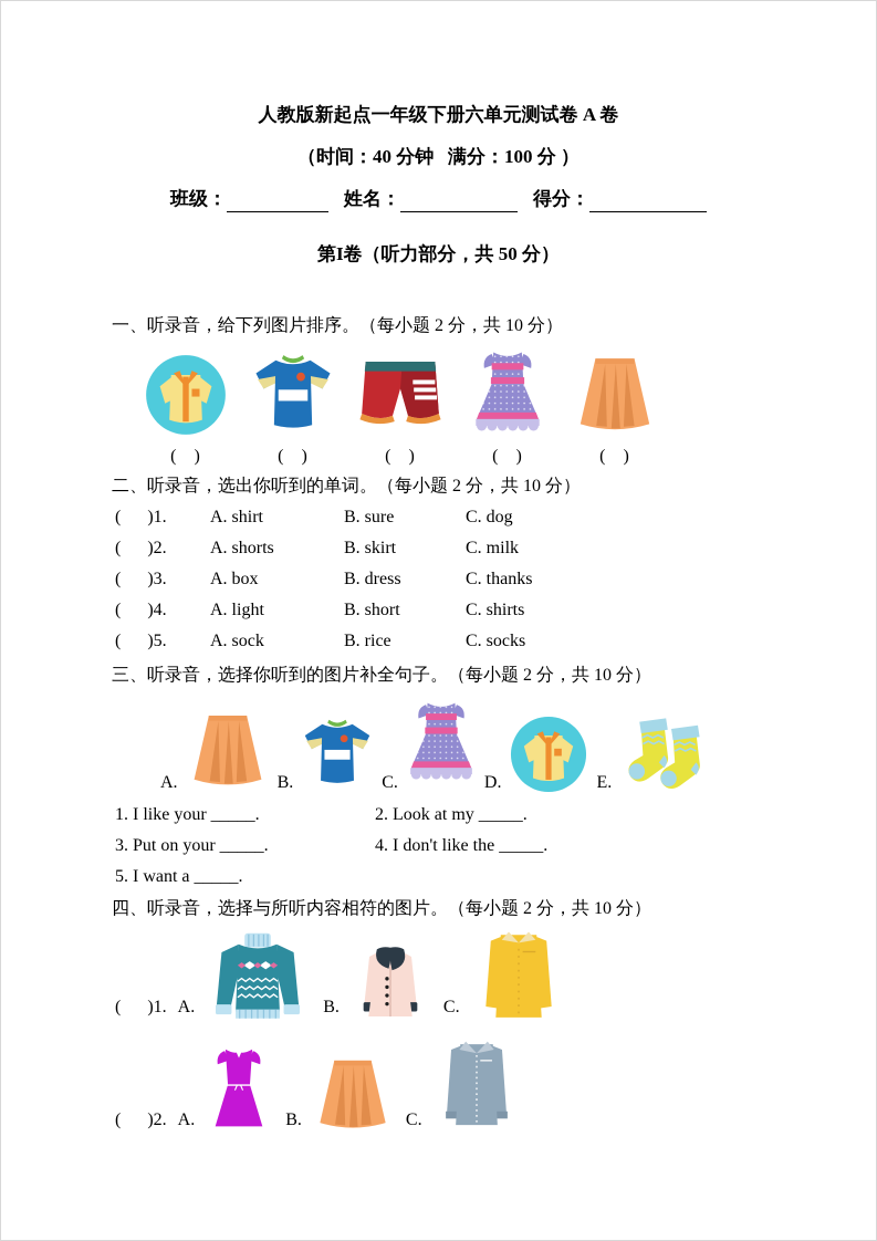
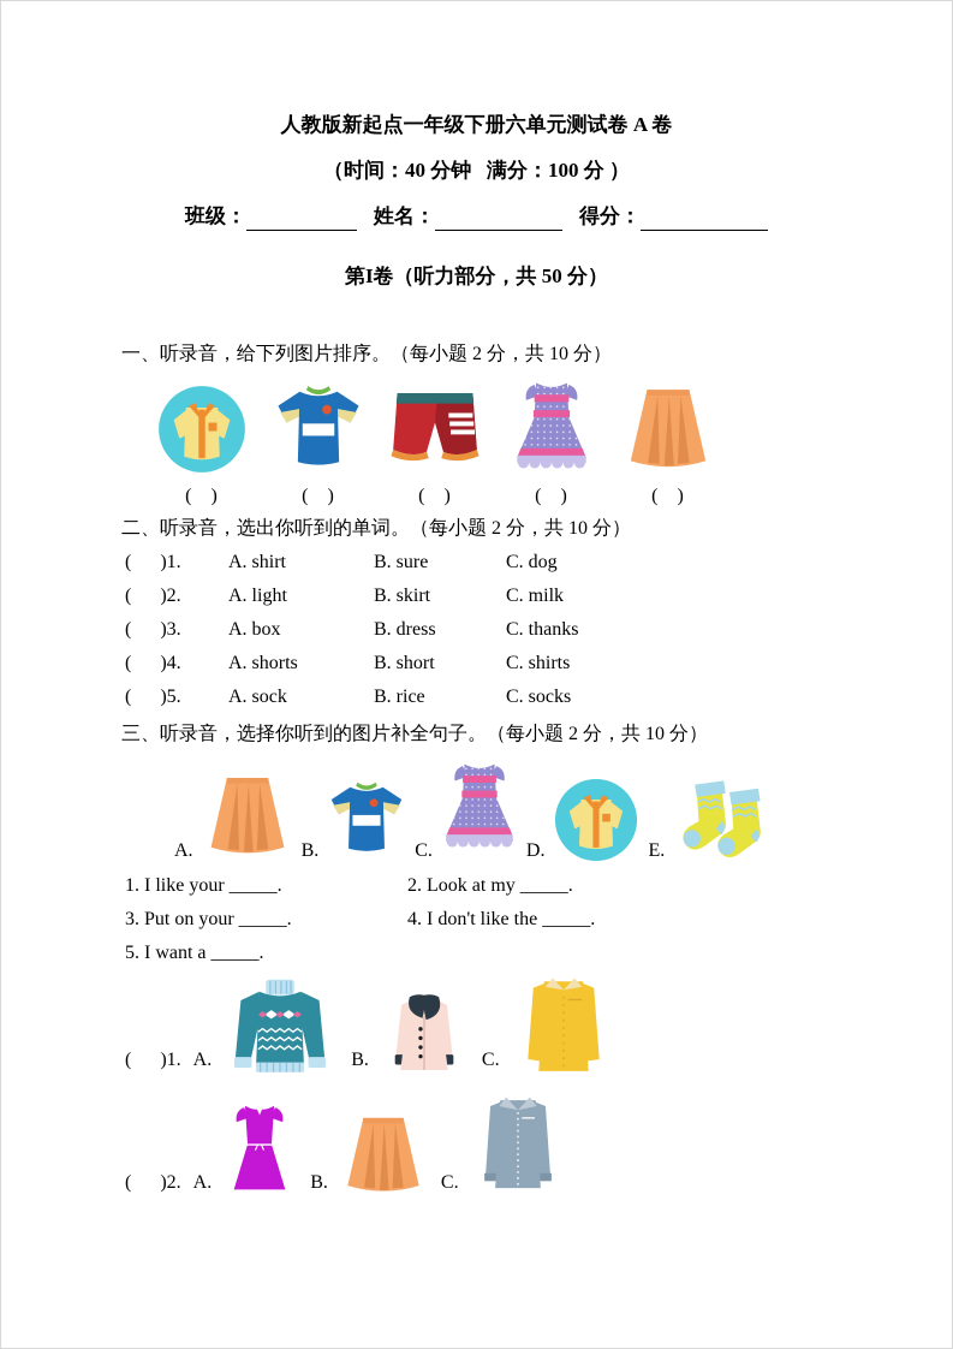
  人教版新起点一年级下册六单元测试卷 A 卷
  （时间：40 分钟 满分：100 分 ）
  班级：
  姓名：
  得分：
  第I卷（听力部分，共 50 分）
  一、听录音，给下列图片排序。（每小题 2 分，共 10 分）
  ( )
  ( )
  ( )
  ( )
  ( )
  二、听录音，选出你听到的单词。（每小题 2 分，共 10 分）
  ( )1.
  A. shirt
  B. sure
  C. dog
  ( )2.
- A. shorts
+ A. light
  B. skirt
  C. milk
  ( )3.
  A. box
  B. dress
  C. thanks
  ( )4.
- A. light
+ A. shorts
  B. short
  C. shirts
  ( )5.
  A. sock
  B. rice
  C. socks
  三、听录音，选择你听到的图片补全句子。（每小题 2 分，共 10 分）
  A.
  B.
  C.
  D.
  E.
  1. I like your _____.
  2. Look at my _____.
  3. Put on your _____.
  4. I don't like the _____.
  5. I want a _____.
- 四、听录音，选择与所听内容相符的图片。（每小题 2 分，共 10 分）
  ( )1.
  A.
  B.
  C.
  ( )2.
  A.
  B.
  C.
